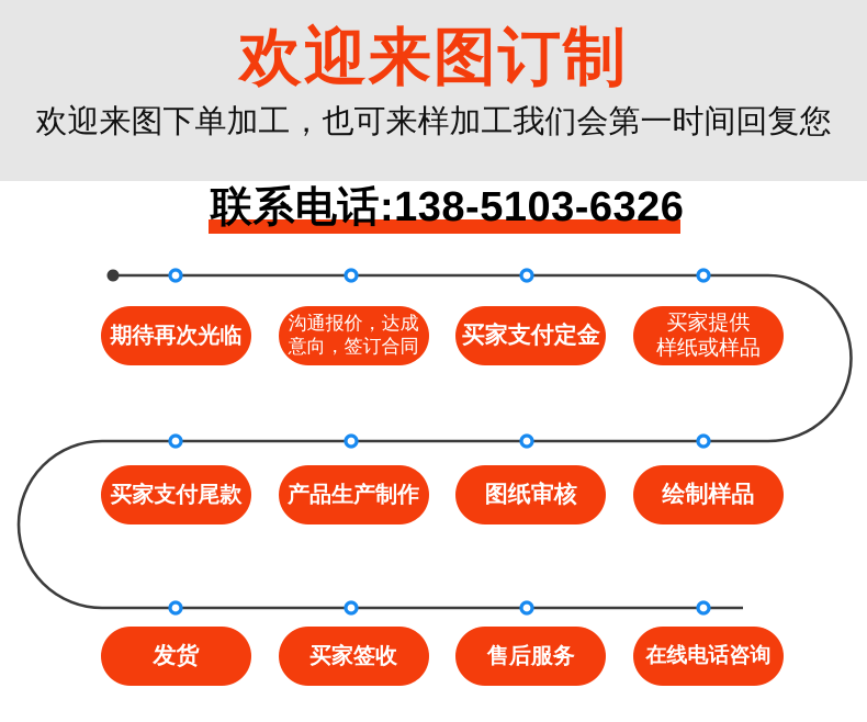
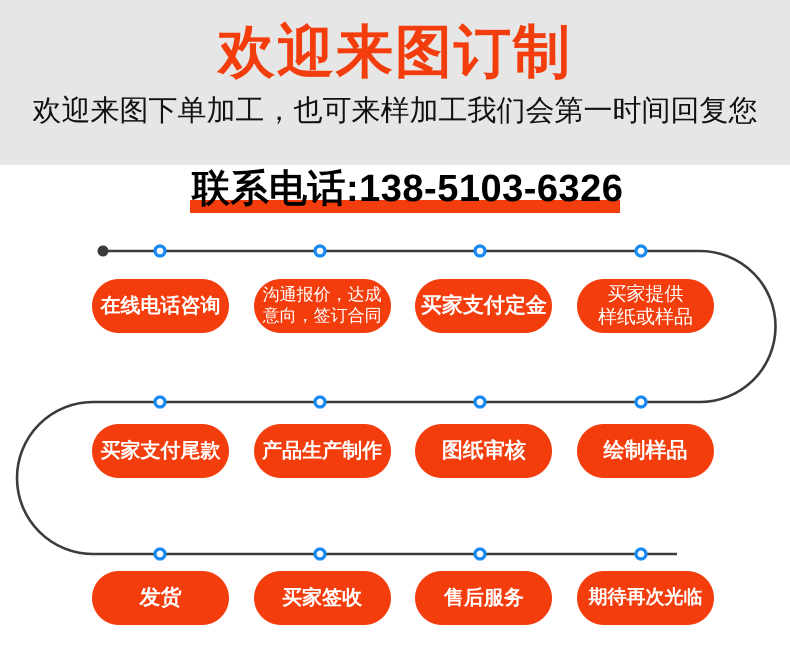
  欢迎来图订制
  欢迎来图下单加工，也可来样加工我们会第一时间回复您
  联系电话:138-5103-6326
- 期待再次光临
+ 在线电话咨询
  沟通报价，达成
  意向，签订合同
  买家支付定金
  买家提供
  样纸或样品
  买家支付尾款
  产品生产制作
  图纸审核
  绘制样品
  发货
  买家签收
  售后服务
- 在线电话咨询
+ 期待再次光临
